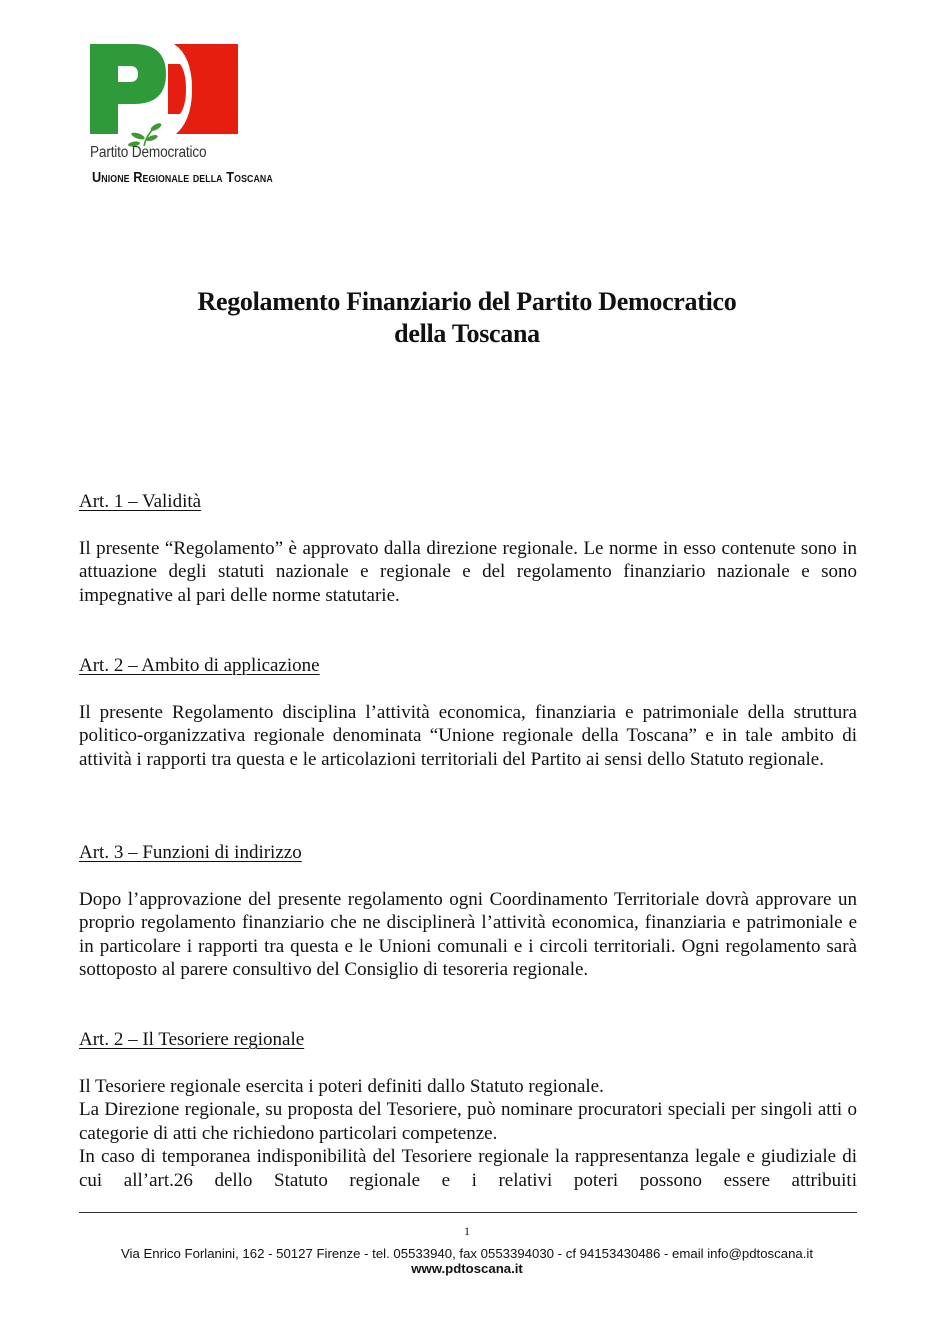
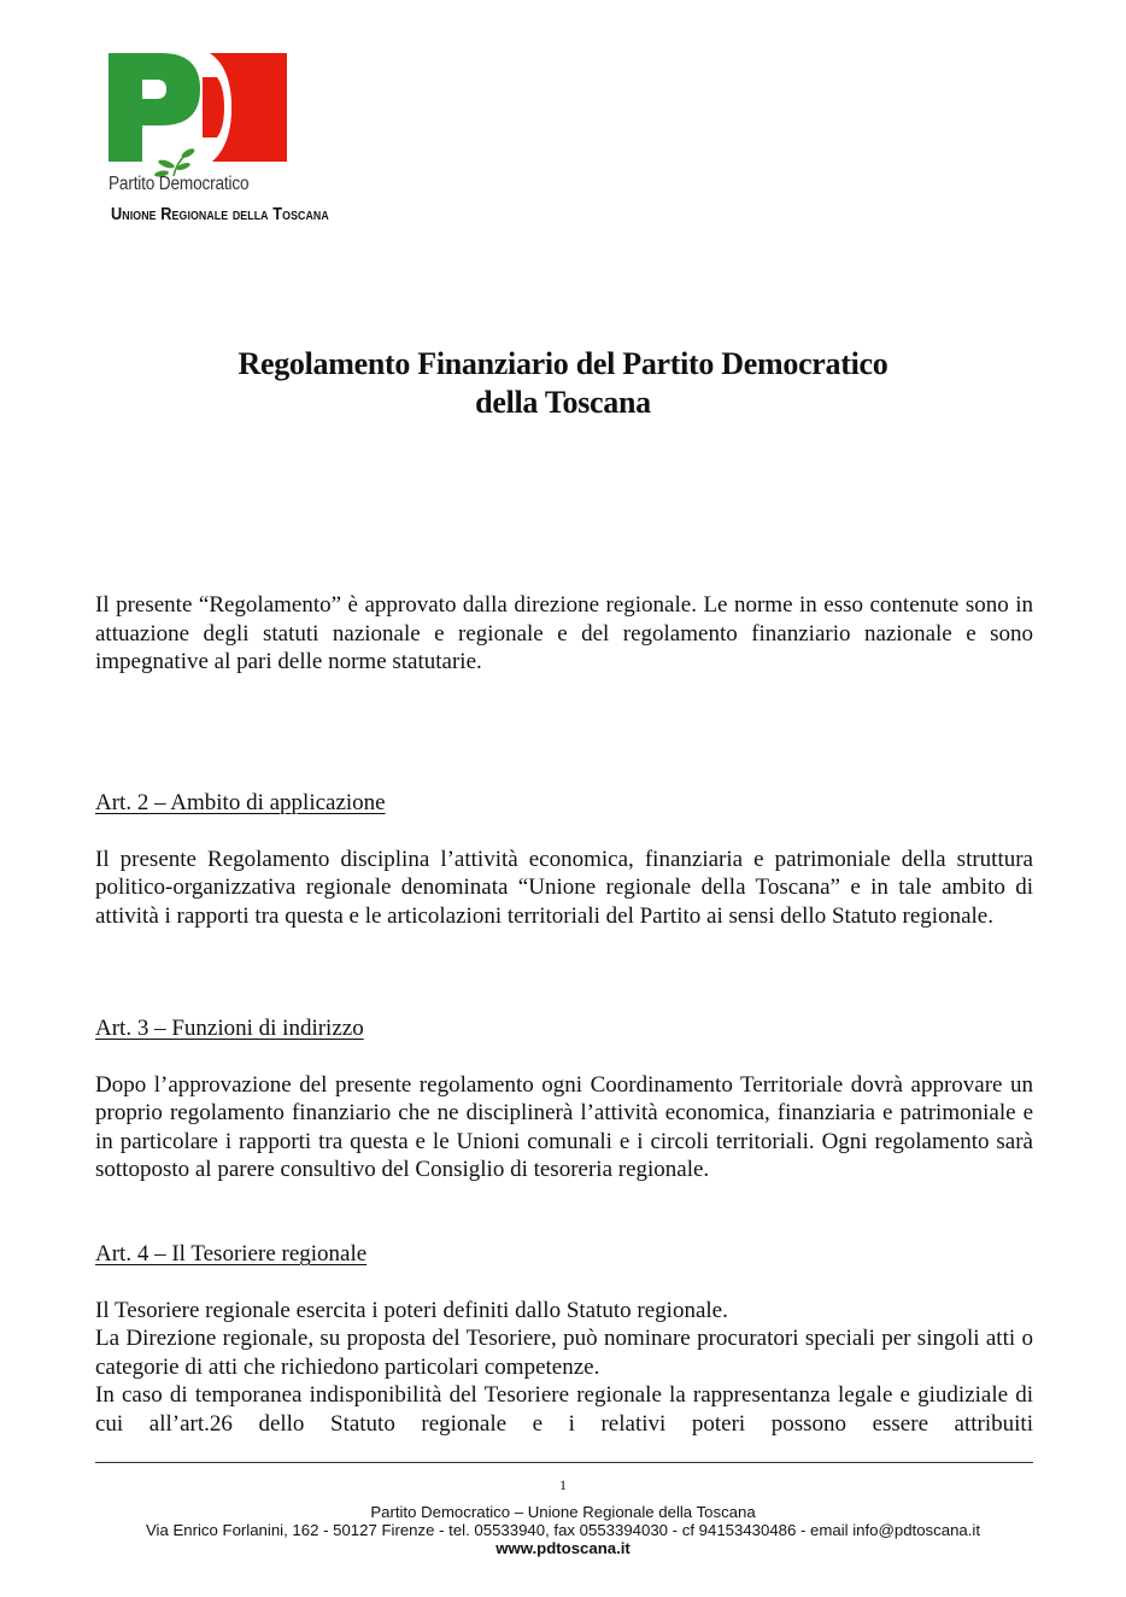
  Partito Democratico
  Unione Regionale della Toscana
  Regolamento Finanziario del Partito Democratico
  della Toscana
- Art. 1 – Validità
  Il presente “Regolamento” è approvato dalla direzione regionale. Le norme in esso contenute sono in attuazione degli statuti nazionale e regionale e del regolamento finanziario nazionale e sono impegnative al pari delle norme statutarie.
  Art. 2 – Ambito di applicazione
  Il presente Regolamento disciplina l’attività economica, finanziaria e patrimoniale della struttura politico-organizzativa regionale denominata “Unione regionale della Toscana” e in tale ambito di attività i rapporti tra questa e le articolazioni territoriali del Partito ai sensi dello Sta­tuto regionale.
  Art. 3 – Funzioni di indirizzo
  Dopo l’approvazione del presente regolamento ogni Coordinamento Territoriale dovrà appro­vare un proprio regolamento finanziario che ne disciplinerà l’attività economica, finanziaria e patrimoniale e in particolare i rapporti tra questa e le Unioni comunali e i circoli territoriali. Ogni regolamento sarà sottoposto al parere consultivo del Consiglio di tesoreria regionale.
- Art. 2 – Il Tesoriere regionale
+ Art. 4 – Il Tesoriere regionale
  Il Tesoriere regionale esercita i poteri definiti dallo Statuto regionale.
  La Direzione regionale, su proposta del Tesoriere, può nominare procuratori speciali per sin­goli atti o categorie di atti che richiedono particolari competenze.
  In caso di temporanea indisponibilità del Tesoriere regionale la rappresentanza legale e giudi­ziale di cui all’art.26 dello Statuto regionale e i relativi poteri possono essere attribuiti
  1
+ Partito Democratico – Unione Regionale della Toscana
  Via Enrico Forlanini, 162 - 50127 Firenze - tel. 05533940, fax 0553394030 - cf 94153430486 - email info@pdtoscana.it
  www.pdtoscana.it
